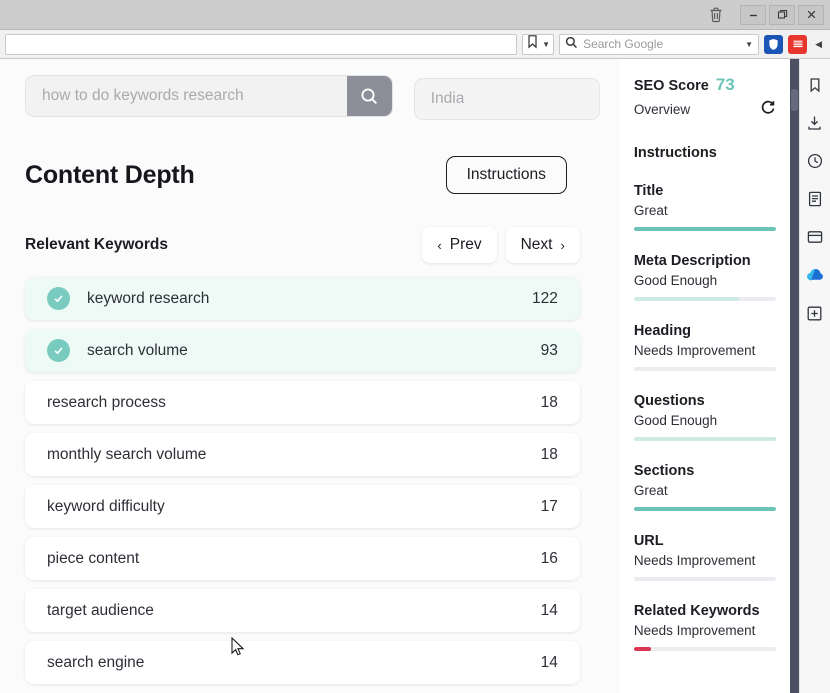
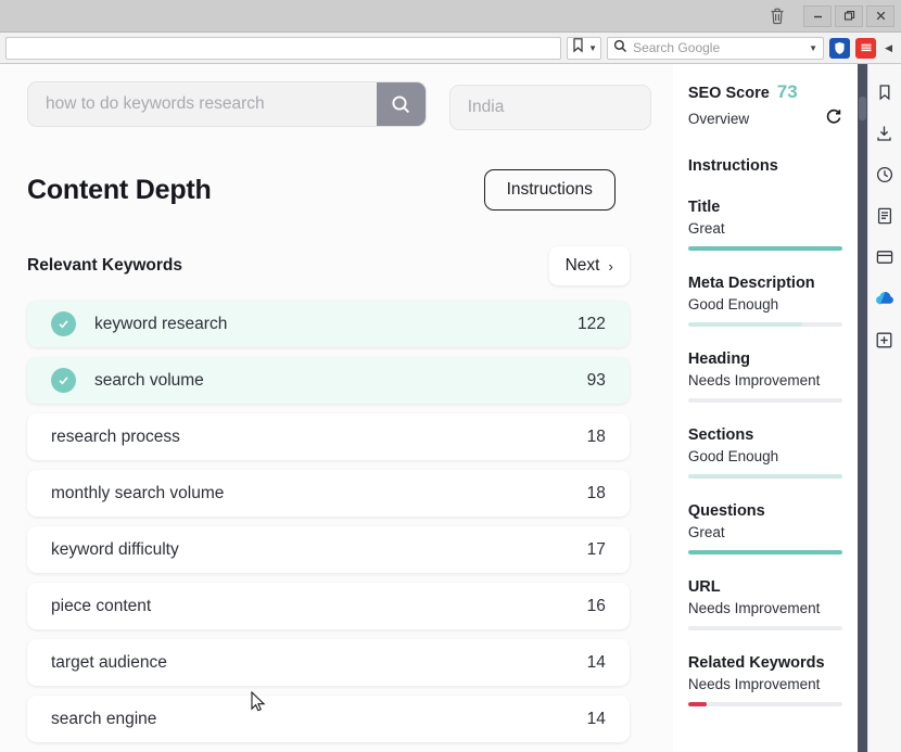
  ▼
  Search Google
  ▼
  ◀
  how to do keywords research
  India
  Content Depth
  Instructions
  Relevant Keywords
- ‹
- Prev
  Next
  ›
  keyword research
  122
  search volume
  93
  research process
  18
  monthly search volume
  18
  keyword difficulty
  17
  piece content
  16
  target audience
  14
  search engine
  14
  SEO Score
  73
  Overview
  Instructions
  Title
  Great
  Meta Description
  Good Enough
  Heading
  Needs Improvement
- Questions
+ Sections
  Good Enough
- Sections
+ Questions
  Great
  URL
  Needs Improvement
  Related Keywords
  Needs Improvement
